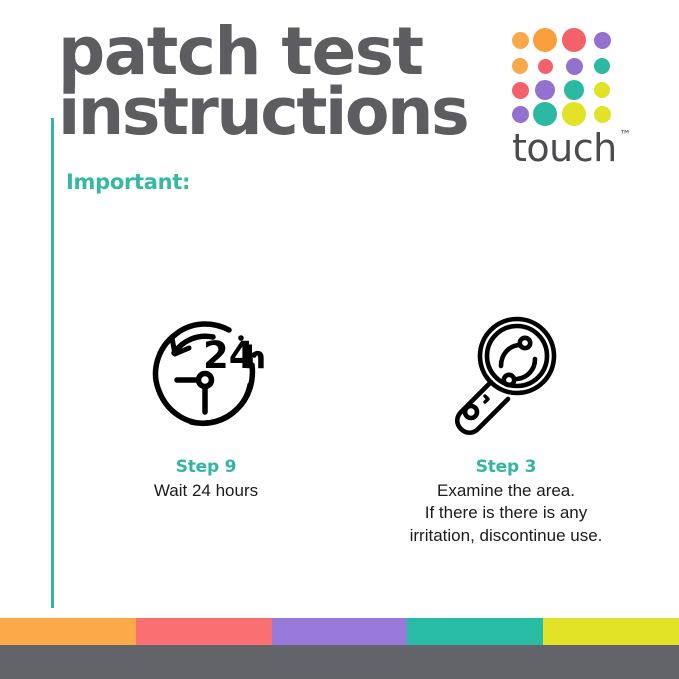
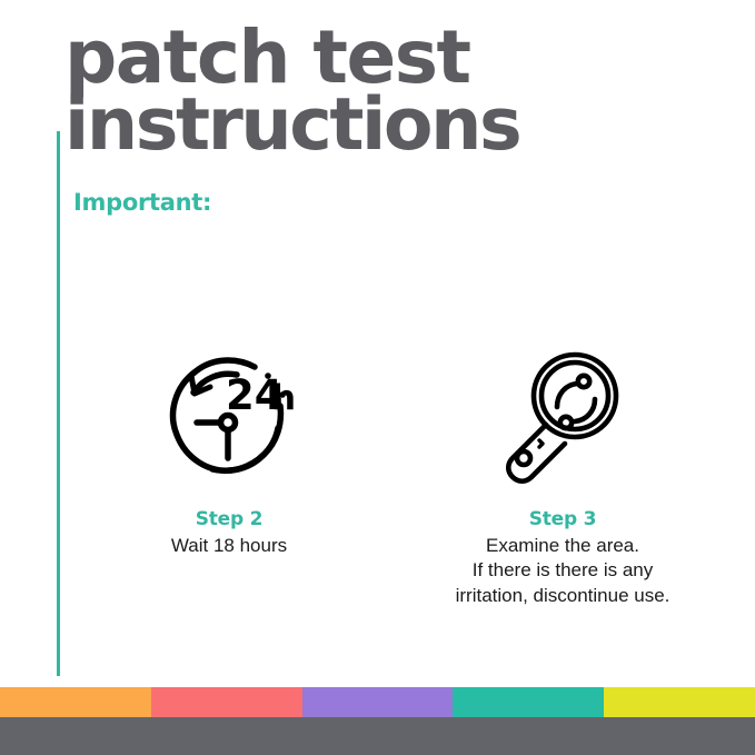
  patch test
  instructions
- touch
- ™
  Important:
  24
  h
- Step 9
+ Step 2
- Wait 24 hours
+ Wait 18 hours
  Step 3
  Examine the area.
  If there is there is any
  irritation, discontinue use.
